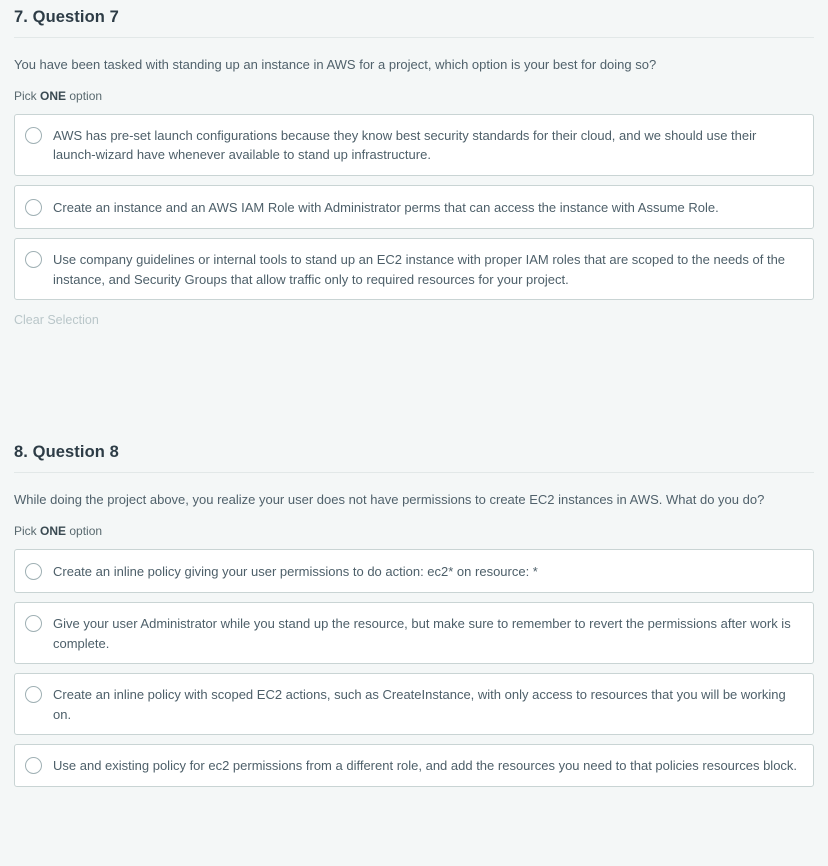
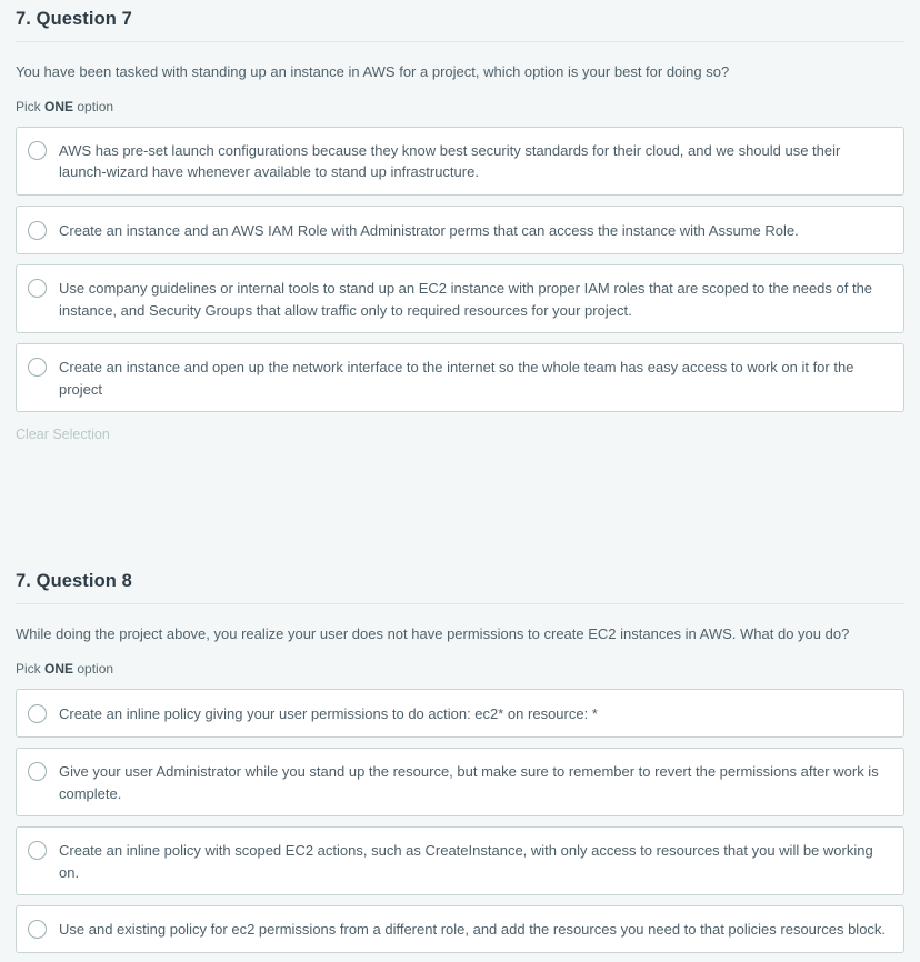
  7. Question 7
  You have been tasked with standing up an instance in AWS for a project, which option is your best for doing so?
  Pick ONE option
  AWS has pre-set launch configurations because they know best security standards for their cloud, and we should use their launch-wizard have whenever available to stand up infrastructure.
  Create an instance and an AWS IAM Role with Administrator perms that can access the instance with Assume Role.
  Use company guidelines or internal tools to stand up an EC2 instance with proper IAM roles that are scoped to the needs of the instance, and Security Groups that allow traffic only to required resources for your project.
+ Create an instance and open up the network interface to the internet so the whole team has easy access to work on it for the project
  Clear Selection
- 8. Question 8
+ 7. Question 8
  While doing the project above, you realize your user does not have permissions to create EC2 instances in AWS. What do you do?
  Pick ONE option
  Create an inline policy giving your user permissions to do action: ec2* on resource: *
  Give your user Administrator while you stand up the resource, but make sure to remember to revert the permissions after work is complete.
  Create an inline policy with scoped EC2 actions, such as CreateInstance, with only access to resources that you will be working on.
  Use and existing policy for ec2 permissions from a different role, and add the resources you need to that policies resources block.
